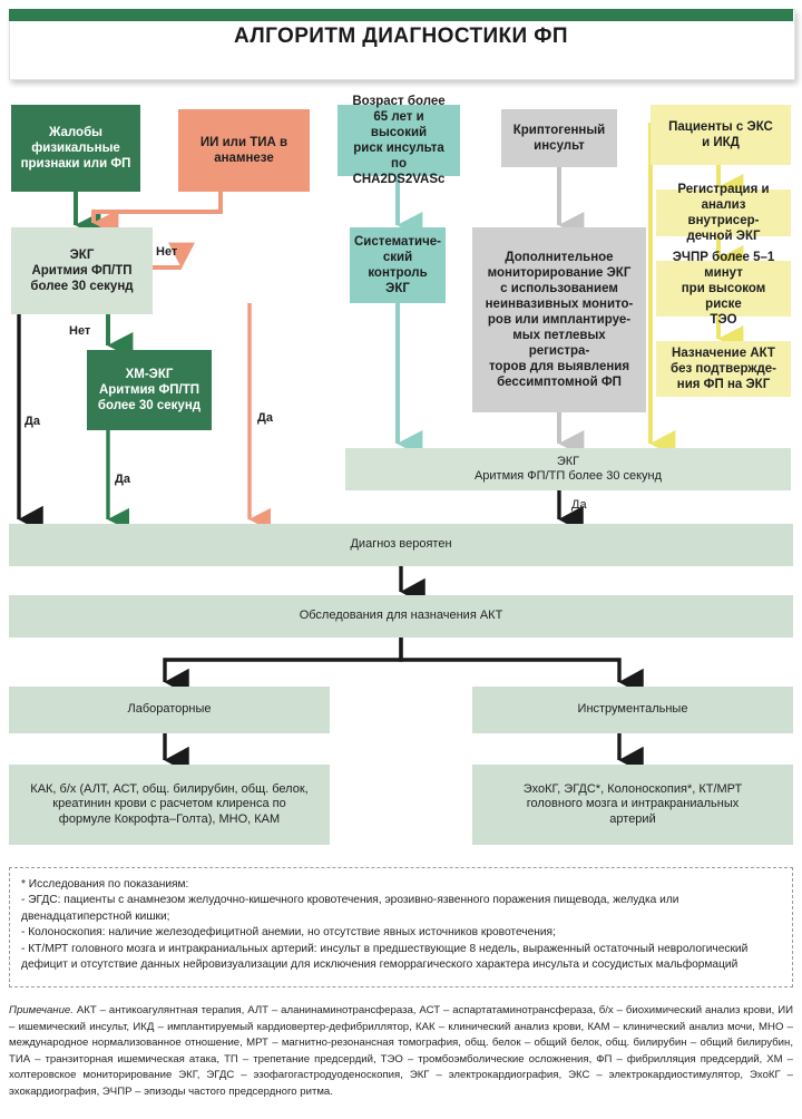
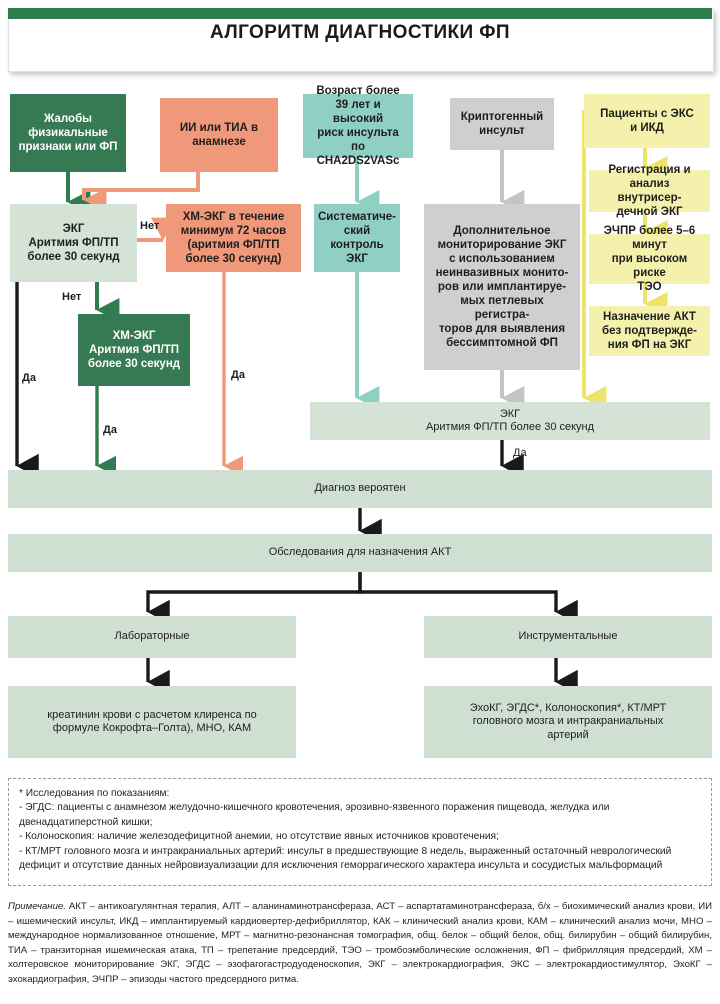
  АЛГОРИТМ ДИАГНОСТИКИ ФП
  Жалобы
  физикальные
  признаки или ФП
  ИИ или ТИА в
  анамнезе
  Возраст более
- 65 лет и высокий
+ 39 лет и высокий
  риск инсульта по
  CHA2DS2VASc
  Криптогенный
  инсульт
  Пациенты с ЭКС
  и ИКД
  ЭКГ
  Аритмия ФП/ТП
  более 30 секунд
+ ХМ-ЭКГ в течение
+ минимум 72 часов
+ (аритмия ФП/ТП
+ более 30 секунд)
  Систематиче-
  ский контроль
  ЭКГ
  Дополнительное
  мониторирование ЭКГ
  с использованием
  неинвазивных монито-
  ров или имплантируе-
  мых петлевых регистра-
  торов для выявления
  бессимптомной ФП
  Регистрация и
  анализ внутрисер-
  дечной ЭКГ
- ЭЧПР более 5–1 минут
+ ЭЧПР более 5–6 минут
  при высоком риске
  ТЭО
  Назначение АКТ
  без подтвержде-
  ния ФП на ЭКГ
  ХМ-ЭКГ
  Аритмия ФП/ТП
  более 30 секунд
  ЭКГ
  Аритмия ФП/ТП более 30 секунд
  Диагноз вероятен
  Обследования для назначения АКТ
  Лабораторные
  Инструментальные
- КАК, б/х (АЛТ, АСТ, общ. билирубин, общ. белок,
  креатинин крови с расчетом клиренса по
  формуле Кокрофта–Голта), МНО, КАМ
  ЭхоКГ, ЭГДС*, Колоноскопия*, КТ/МРТ
  головного мозга и интракраниальных
  артерий
  Нет
  Нет
  Да
  Да
  Да
  Да
  * Исследования по показаниям:
  - ЭГДС: пациенты с анамнезом желудочно-кишечного кровотечения, эрозивно-язвенного поражения пищевода, желудка или двенадцатиперстной кишки;
  - Колоноскопия: наличие железодефицитной анемии, но отсутствие явных источников кровотечения;
  - КТ/МРТ головного мозга и интракраниальных артерий: инсульт в предшествующие 8 недель, выраженный остаточный неврологический дефицит и отсутствие данных нейровизуализации для исключения геморрагического характера инсульта и сосудистых мальформаций
  Примечание. АКТ – антикоагулянтная терапия, АЛТ – аланинаминотрансфераза, АСТ – аспартатаминотрансфераза, б/х – биохимический анализ крови, ИИ – ишемический инсульт, ИКД – имплантируемый кардиовертер-дефибриллятор, КАК – клинический анализ крови, КАМ – клинический анализ мочи, МНО – международное нормализованное отношение, МРТ – магнитно-резонансная томография, общ. белок – общий белок, общ. билирубин – общий билирубин, ТИА – транзиторная ишемическая атака, ТП – трепетание предсердий, ТЭО – тромбоэмболические осложнения, ФП – фибрилляция предсердий, ХМ – холтеровское мониторирование ЭКГ, ЭГДС – эзофагогастродуоденоскопия, ЭКГ – электрокардиография, ЭКС – электрокардиостимулятор, ЭхоКГ – эхокардиография, ЭЧПР – эпизоды частого предсердного ритма.
